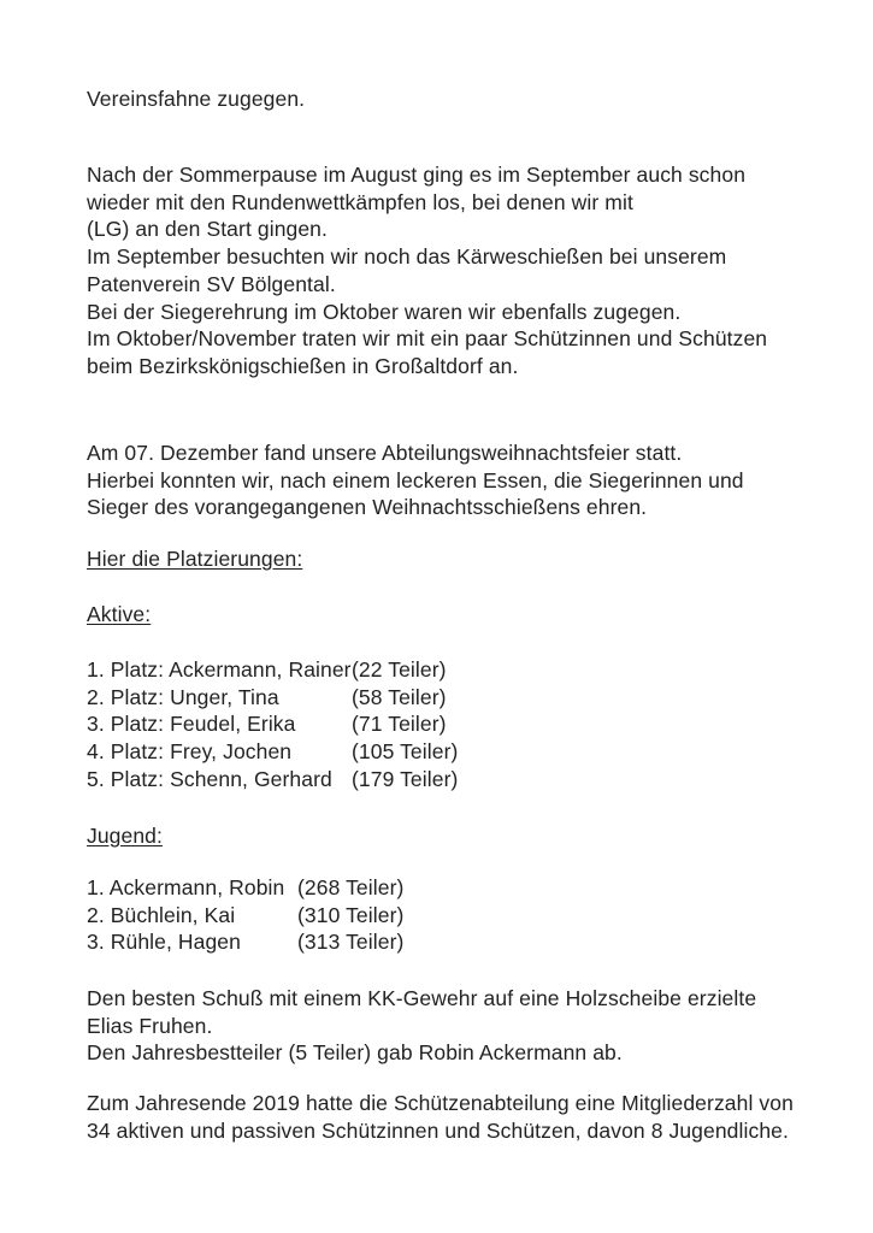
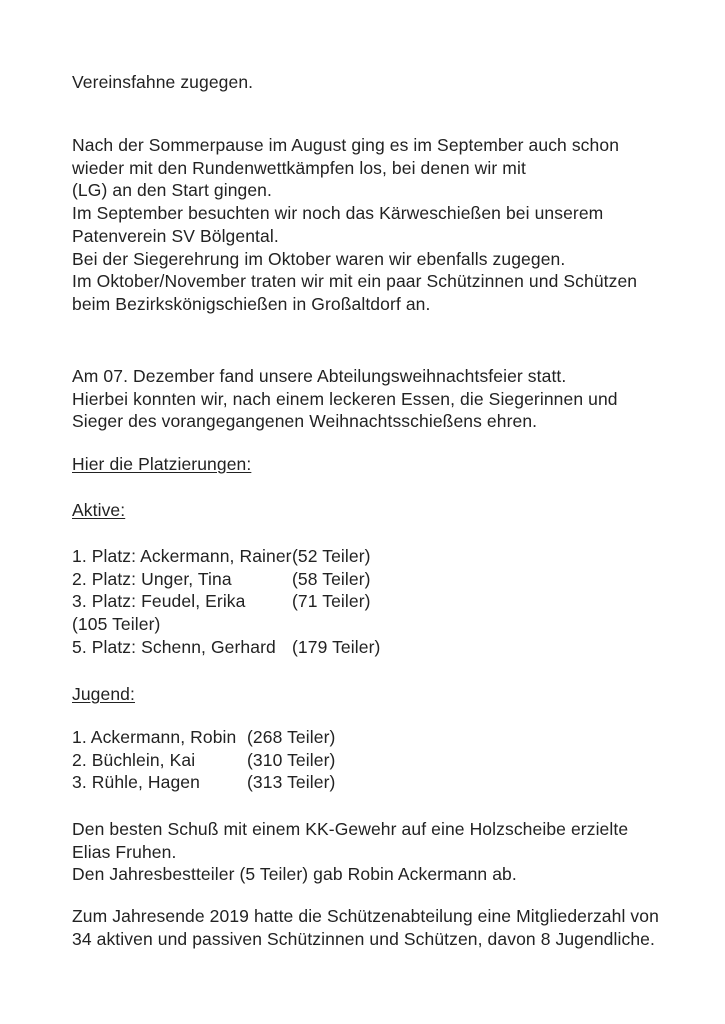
  Vereinsfahne zugegen.
  Nach der Sommerpause im August ging es im September auch schon
  wieder mit den Rundenwettkämpfen los, bei denen wir mit
  (LG) an den Start gingen.
  Im September besuchten wir noch das Kärweschießen bei unserem
  Patenverein SV Bölgental.
  Bei der Siegerehrung im Oktober waren wir ebenfalls zugegen.
  Im Oktober/November traten wir mit ein paar Schützinnen und Schützen
  beim Bezirkskönigschießen in Großaltdorf an.
  Am 07. Dezember fand unsere Abteilungsweihnachtsfeier statt.
  Hierbei konnten wir, nach einem leckeren Essen, die Siegerinnen und
  Sieger des vorangegangenen Weihnachtsschießens ehren.
  Hier die Platzierungen:
  Aktive:
  1. Platz: Ackermann, Rainer
- (22 Teiler)
+ (52 Teiler)
  2. Platz: Unger, Tina
  (58 Teiler)
  3. Platz: Feudel, Erika
  (71 Teiler)
- 4. Platz: Frey, Jochen
  (105 Teiler)
  5. Platz: Schenn, Gerhard
  (179 Teiler)
  Jugend:
  1. Ackermann, Robin
  (268 Teiler)
  2. Büchlein, Kai
  (310 Teiler)
  3. Rühle, Hagen
  (313 Teiler)
  Den besten Schuß mit einem KK-Gewehr auf eine Holzscheibe erzielte
  Elias Fruhen.
  Den Jahresbestteiler (5 Teiler) gab Robin Ackermann ab.
  Zum Jahresende 2019 hatte die Schützenabteilung eine Mitgliederzahl von
  34 aktiven und passiven Schützinnen und Schützen, davon 8 Jugendliche.
